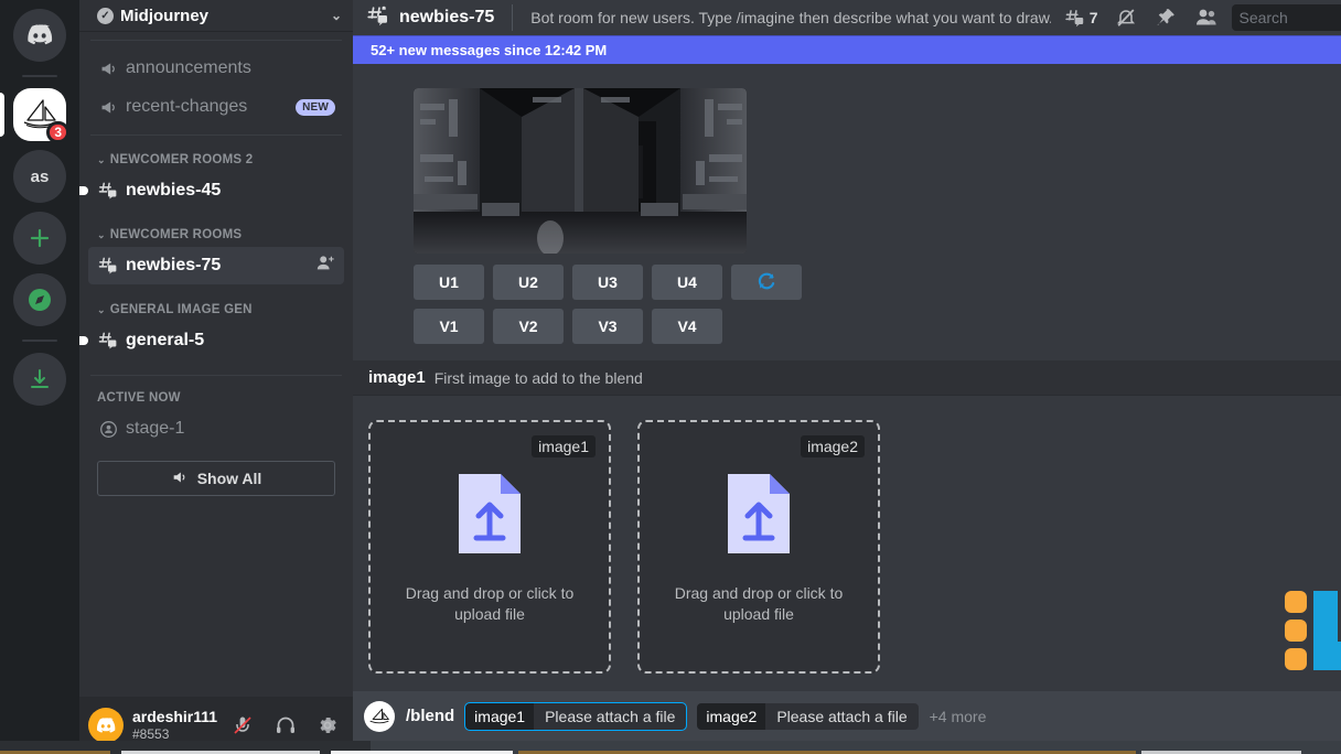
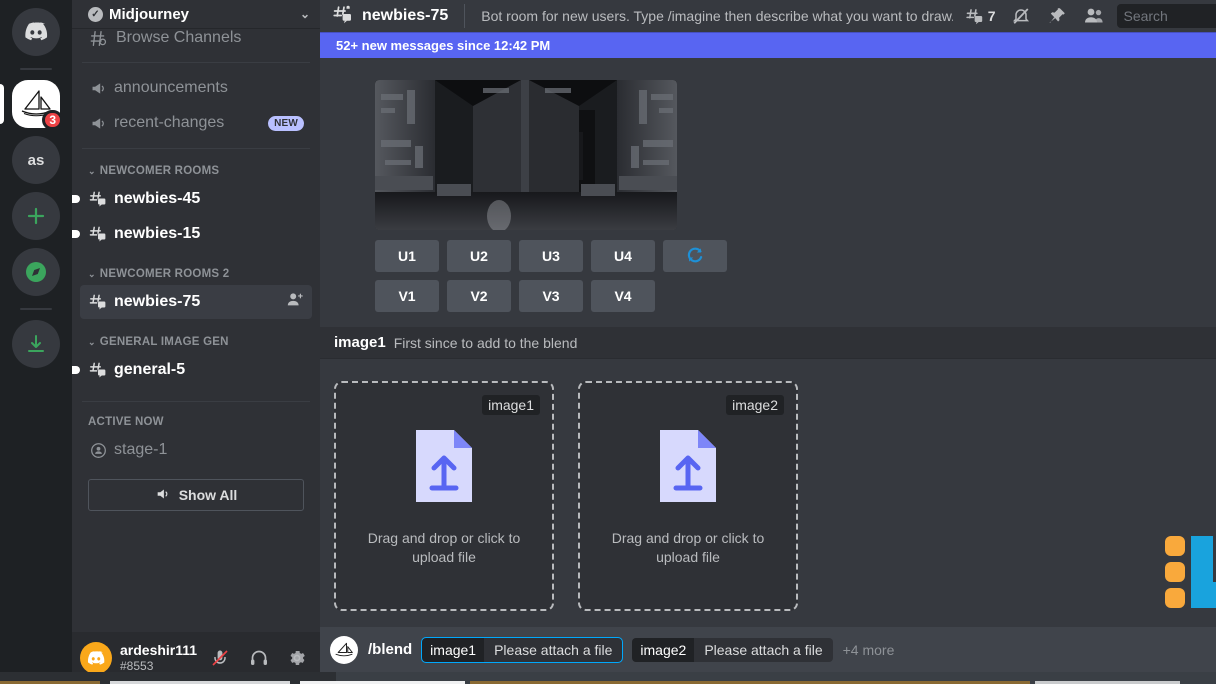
  3
  as
  ✓
  Midjourney
  ⌄
+ Browse Channels
  announcements
  recent-changes
  NEW
  ⌄
- NEWCOMER ROOMS 2
+ NEWCOMER ROOMS
  newbies-45
+ newbies-15
  ⌄
- NEWCOMER ROOMS
+ NEWCOMER ROOMS 2
  newbies-75
  ⌄
  GENERAL IMAGE GEN
  general-5
  ACTIVE NOW
  stage-1
  Show All
  ardeshir111
  #8553
  newbies-75
  Bot room for new users. Type /imagine then describe what you want to draw
  7
  Search
  52+ new messages since 12:42 PM
  U1
  U2
  U3
  U4
  V1
  V2
  V3
  V4
  image1
- First image to add to the blend
+ First since to add to the blend
  image1
  Drag and drop or click to upload file
  image2
  Drag and drop or click to upload file
  /blend
  image1
  Please attach a file
  image2
  Please attach a file
  +4 more
